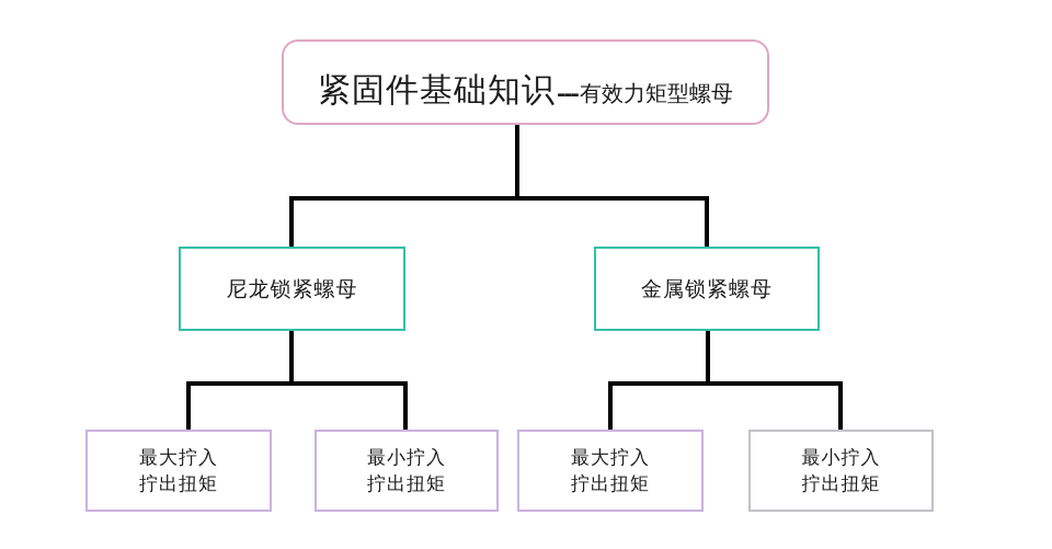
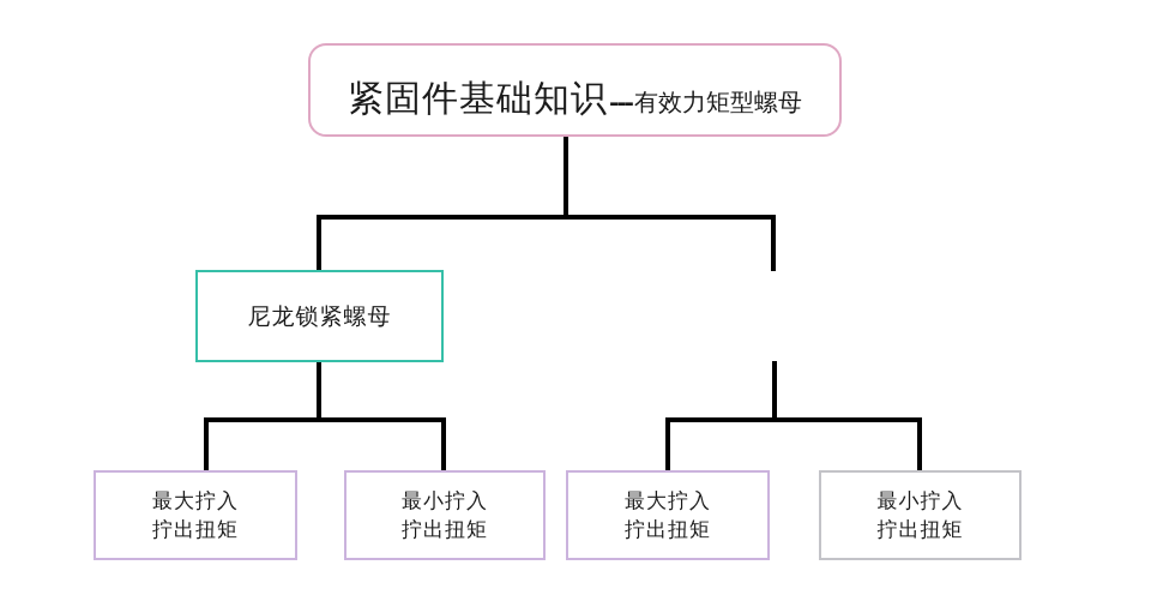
  紧固件基础知识
  ---
  有效力矩型螺母
  尼龙锁紧螺母
- 金属锁紧螺母
  最大拧入
  拧出扭矩
  最小拧入
  拧出扭矩
  最大拧入
  拧出扭矩
  最小拧入
  拧出扭矩
